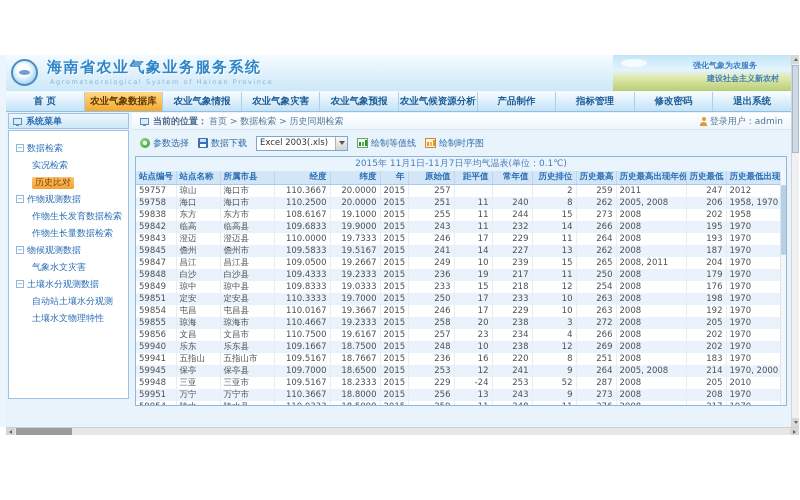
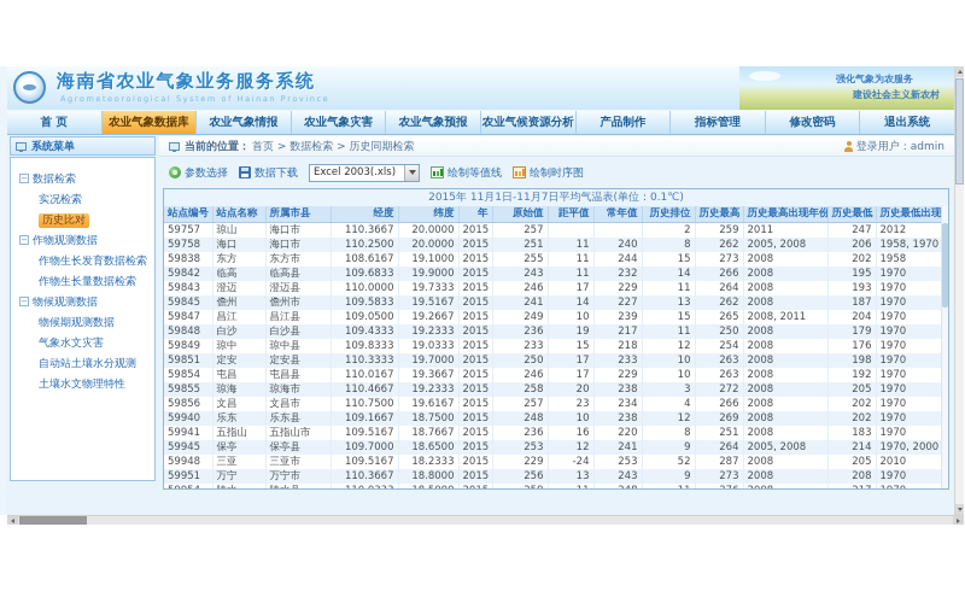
  海南省农业气象业务服务系统
  Agrometeorological System of Hainan Province
  强化气象为农服务
  建设社会主义新农村
  首 页
  农业气象数据库
  农业气象情报
  农业气象灾害
  农业气象预报
  农业气候资源分析
  产品制作
  指标管理
  修改密码
  退出系统
  系统菜单
  − 数据检索
  实况检索
  历史比对
  − 作物观测数据
  作物生长发育数据检索
  作物生长量数据检索
  − 物候观测数据
+ 物候期观测数据
  气象水文灾害
- − 土壤水分观测数据
  自动站土壤水分观测
  土壤水文物理特性
  当前的位置：
  首页 > 数据检索 > 历史同期检索
  登录用户：admin
  参数选择
  数据下载
  Excel 2003(.xls)
  绘制等值线
  绘制时序图
  2015年 11月1日-11月7日平均气温表(单位：0.1℃)
  站点编号	站点名称	所属市县	经度	纬度	年	原始值	距平值	常年值	历史排位	历史最高	历史最高出现年份	历史最低	历史最低出现
  59757	琼山	海口市	110.3667	20.0000	2015	257			2	259	2011	247	2012
  59758	海口	海口市	110.2500	20.0000	2015	251	11	240	8	262	2005, 2008	206	1958, 1970
  59838	东方	东方市	108.6167	19.1000	2015	255	11	244	15	273	2008	202	1958
  59842	临高	临高县	109.6833	19.9000	2015	243	11	232	14	266	2008	195	1970
  59843	澄迈	澄迈县	110.0000	19.7333	2015	246	17	229	11	264	2008	193	1970
  59845	儋州	儋州市	109.5833	19.5167	2015	241	14	227	13	262	2008	187	1970
  59847	昌江	昌江县	109.0500	19.2667	2015	249	10	239	15	265	2008, 2011	204	1970
  59848	白沙	白沙县	109.4333	19.2333	2015	236	19	217	11	250	2008	179	1970
  59849	琼中	琼中县	109.8333	19.0333	2015	233	15	218	12	254	2008	176	1970
  59851	定安	定安县	110.3333	19.7000	2015	250	17	233	10	263	2008	198	1970
  59854	屯昌	屯昌县	110.0167	19.3667	2015	246	17	229	10	263	2008	192	1970
  59855	琼海	琼海市	110.4667	19.2333	2015	258	20	238	3	272	2008	205	1970
  59856	文昌	文昌市	110.7500	19.6167	2015	257	23	234	4	266	2008	202	1970
  59940	乐东	乐东县	109.1667	18.7500	2015	248	10	238	12	269	2008	202	1970
  59941	五指山	五指山市	109.5167	18.7667	2015	236	16	220	8	251	2008	183	1970
  59945	保亭	保亭县	109.7000	18.6500	2015	253	12	241	9	264	2005, 2008	214	1970, 2000
  59948	三亚	三亚市	109.5167	18.2333	2015	229	-24	253	52	287	2008	205	2010
  59951	万宁	万宁市	110.3667	18.8000	2015	256	13	243	9	273	2008	208	1970
